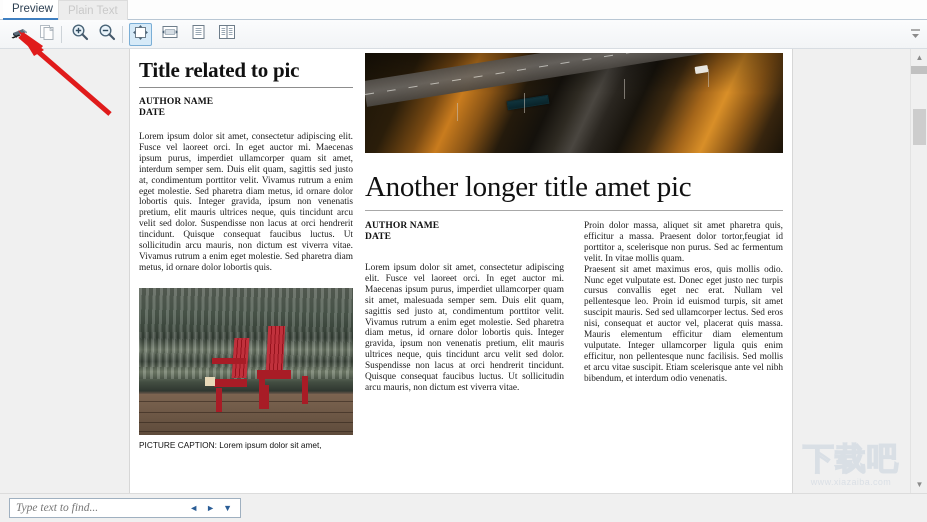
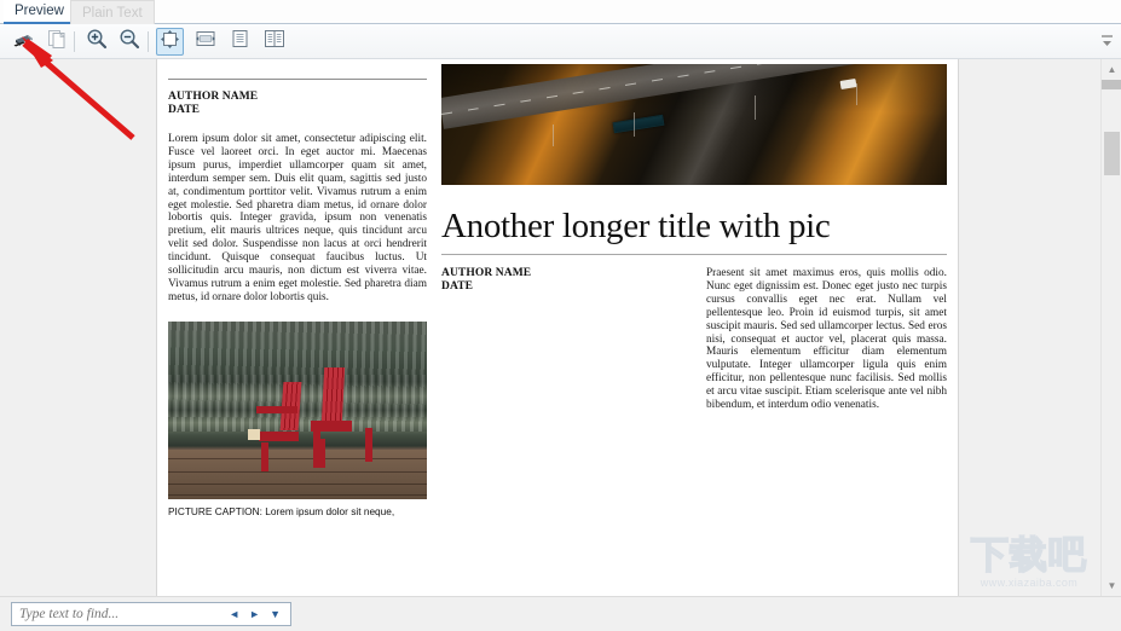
  Preview
  Plain Text
- Title related to pic
  AUTHOR NAME
  DATE
  Lorem ipsum dolor sit amet, consectetur adipiscing elit. Fusce vel laoreet orci. In eget auctor mi. Maecenas ipsum purus, imperdiet ullamcorper quam sit amet, interdum semper sem. Duis elit quam, sagittis sed justo at, condimentum porttitor velit. Vivamus rutrum a enim eget molestie. Sed pharetra diam metus, id ornare dolor lobortis quis. Integer gravida, ipsum non venenatis pretium, elit mauris ultrices neque, quis tincidunt arcu velit sed dolor. Suspendisse non lacus at orci hendrerit tincidunt. Quisque consequat faucibus luctus. Ut sollicitudin arcu mauris, non dictum est viverra vitae. Vivamus rutrum a enim eget molestie. Sed pharetra diam metus, id ornare dolor lobortis quis.
- PICTURE CAPTION: Lorem ipsum dolor sit amet,
+ PICTURE CAPTION: Lorem ipsum dolor sit neque,
- Another longer title amet pic
+ Another longer title with pic
  AUTHOR NAME
  DATE
- Lorem ipsum dolor sit amet, consectetur adipiscing elit. Fusce vel laoreet orci. In eget auctor mi. Maecenas ipsum purus, imperdiet ullamcorper quam sit amet, malesuada semper sem. Duis elit quam, sagittis sed justo at, condimentum porttitor velit. Vivamus rutrum a enim eget molestie. Sed pharetra diam metus, id ornare dolor lobortis quis. Integer gravida, ipsum non venenatis pretium, elit mauris ultrices neque, quis tincidunt arcu velit sed dolor. Suspendisse non lacus at orci hendrerit tincidunt. Quisque consequat faucibus luctus. Ut sollicitudin arcu mauris, non dictum est viverra vitae.
- Proin dolor massa, aliquet sit amet pharetra quis, efficitur a massa. Praesent dolor tortor,feugiat id porttitor a, scelerisque non purus. Sed ac fermentum velit. In vitae mollis quam.
- Praesent sit amet maximus eros, quis mollis odio. Nunc eget vulputate est. Donec eget justo nec turpis cursus convallis eget nec erat. Nullam vel pellentesque leo. Proin id euismod turpis, sit amet suscipit mauris. Sed sed ullamcorper lectus. Sed eros nisi, consequat et auctor vel, placerat quis massa. Mauris elementum efficitur diam elementum vulputate. Integer ullamcorper ligula quis enim efficitur, non pellentesque nunc facilisis. Sed mollis et arcu vitae suscipit. Etiam scelerisque ante vel nibh bibendum, et interdum odio venenatis.
+ Praesent sit amet maximus eros, quis mollis odio. Nunc eget dignissim est. Donec eget justo nec turpis cursus convallis eget nec erat. Nullam vel pellentesque leo. Proin id euismod turpis, sit amet suscipit mauris. Sed sed ullamcorper lectus. Sed eros nisi, consequat et auctor vel, placerat quis massa. Mauris elementum efficitur diam elementum vulputate. Integer ullamcorper ligula quis enim efficitur, non pellentesque nunc facilisis. Sed mollis et arcu vitae suscipit. Etiam scelerisque ante vel nibh bibendum, et interdum odio venenatis.
  ▲
  ▼
  Type text to find...
  ◄
  ►
  ▼
